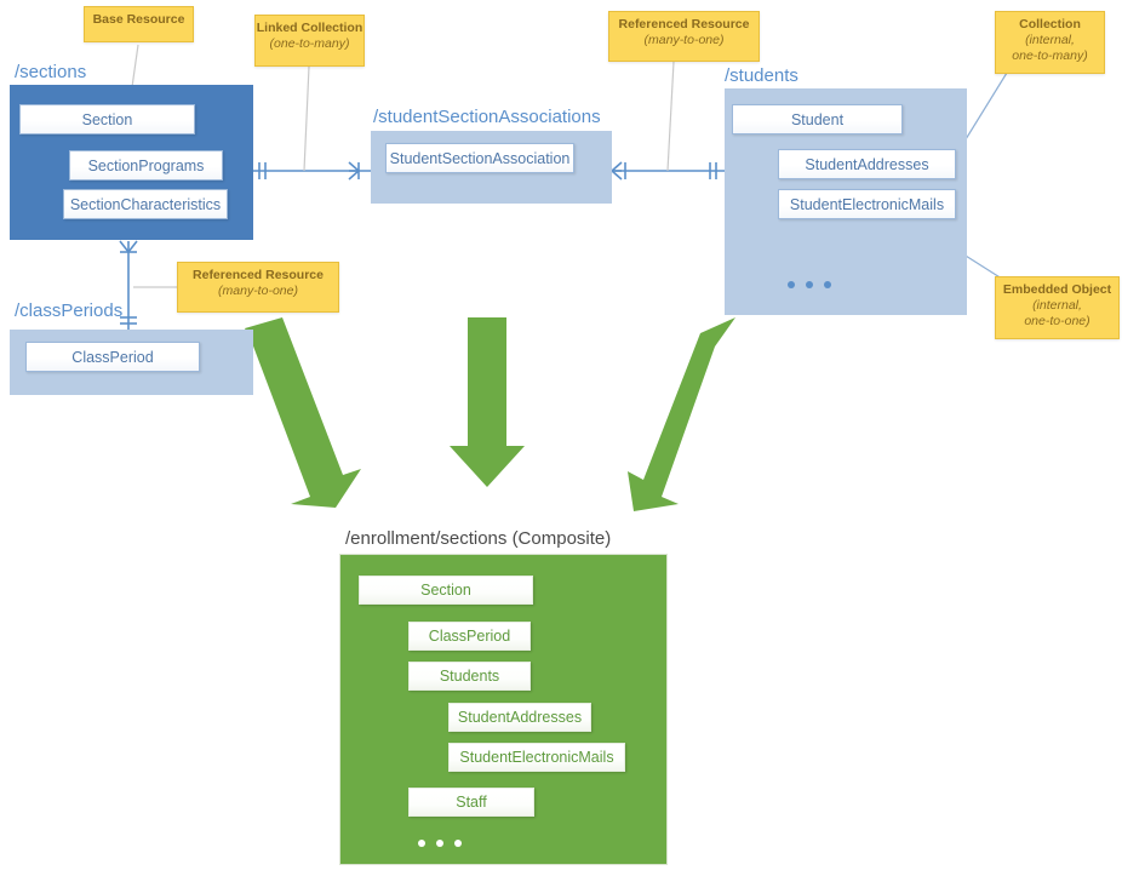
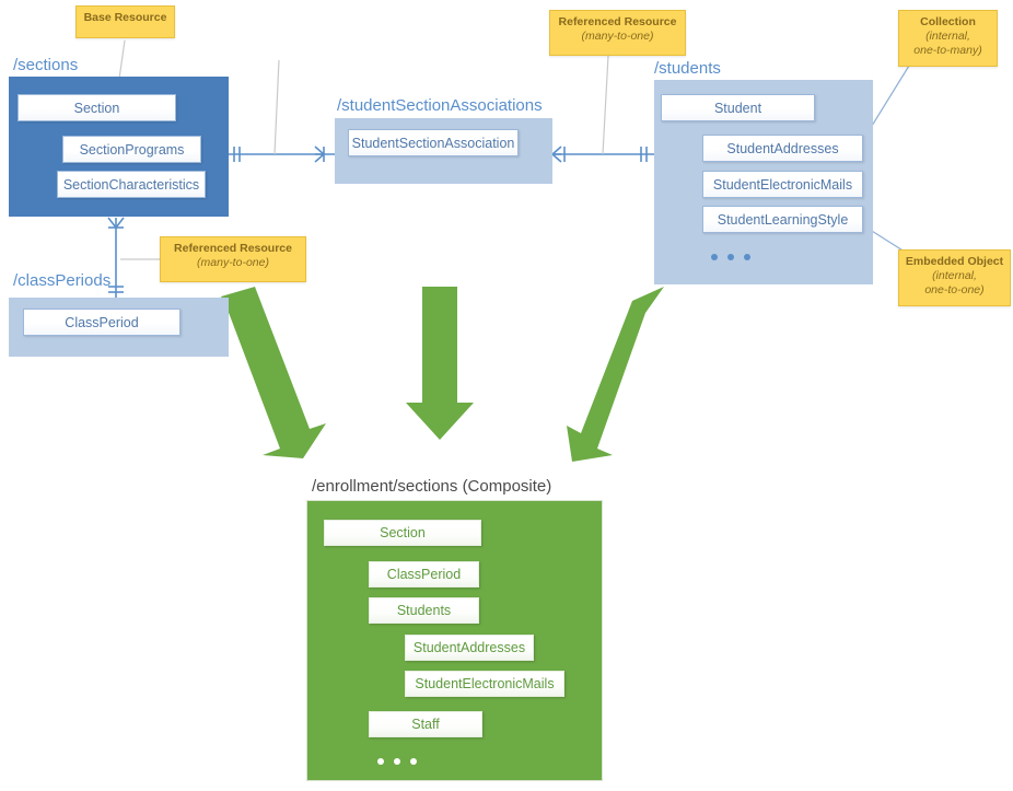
  /sections
  Section
  SectionPrograms
  SectionCharacteristics
  /studentSectionAssociations
  StudentSectionAssociation
  /students
  Student
  StudentAddresses
  StudentElectronicMails
+ StudentLearningStyle
  /classPeriods
  ClassPeriod
  Base Resource
- Linked Collection
- (one-to-many)
  Referenced Resource
  (many-to-one)
  Collection
  (internal,
  one-to-many)
  Referenced Resource
  (many-to-one)
  Embedded Object
  (internal,
  one-to-one)
  /enrollment/sections (Composite)
  Section
  ClassPeriod
  Students
  StudentAddresses
  StudentElectronicMails
  Staff
